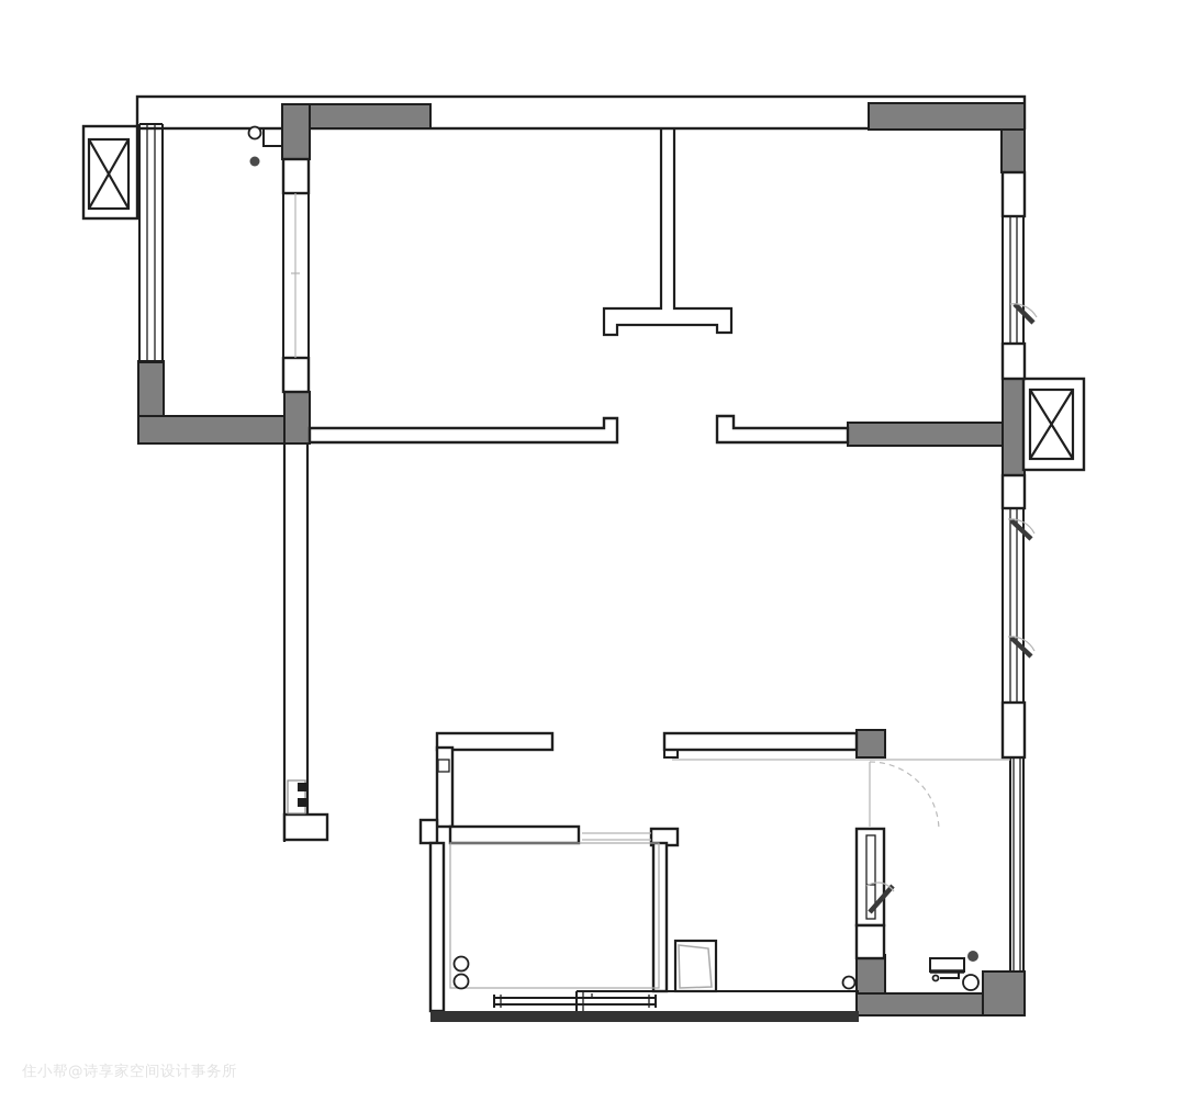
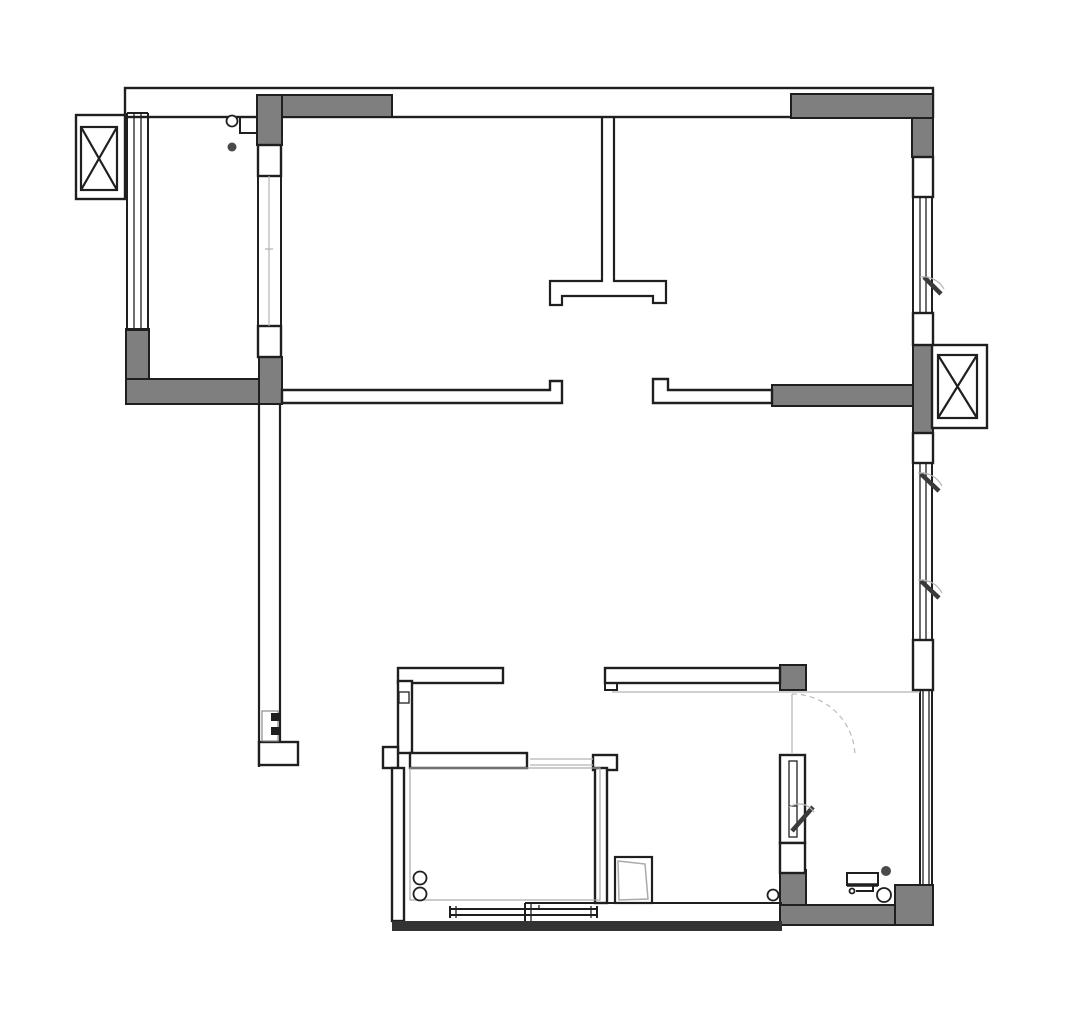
- 住小帮@诗享家空间设计事务所
